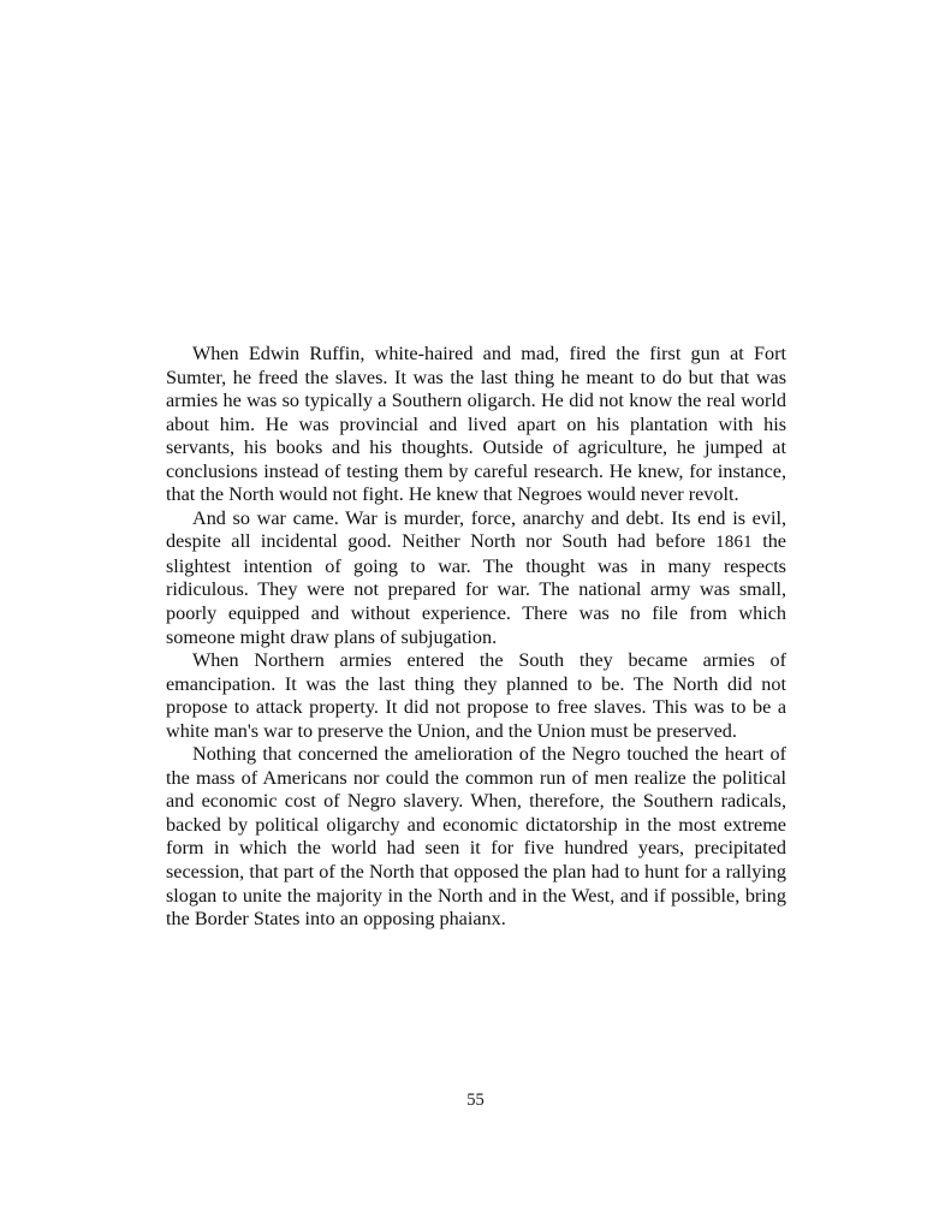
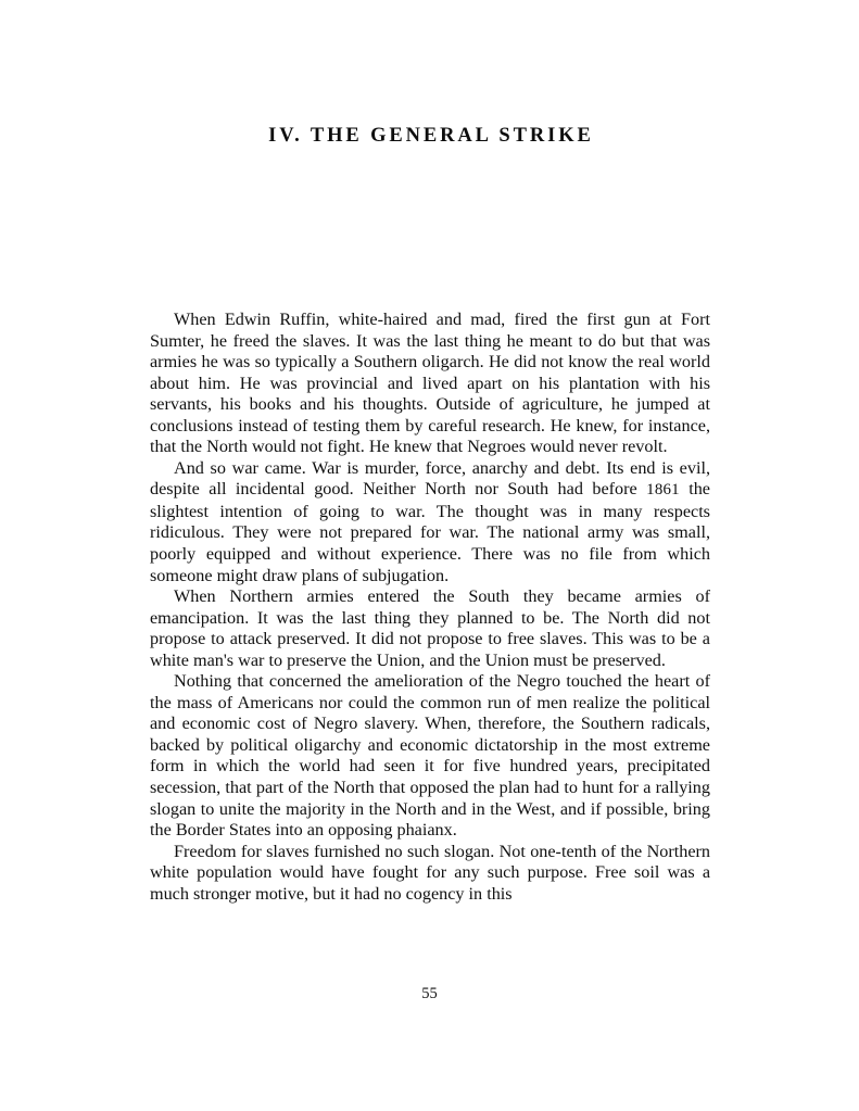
+ IV. THE GENERAL STRIKE
  When Edwin Ruffin, white-haired and mad, fired the first gun at Fort Sumter, he freed the slaves. It was the last thing he meant to do but that was armies he was so typically a Southern oligarch. He did not know the real world about him. He was provincial and lived apart on his plantation with his servants, his books and his thoughts. Outside of agriculture, he jumped at conclusions instead of testing them by careful research. He knew, for instance, that the North would not fight. He knew that Negroes would never revolt.
  And so war came. War is murder, force, anarchy and debt. Its end is evil, despite all incidental good. Neither North nor South had before 1861 the slightest intention of going to war. The thought was in many respects ridiculous. They were not prepared for war. The national army was small, poorly equipped and without experience. There was no file from which someone might draw plans of sub­jugation.
- When Northern armies entered the South they became armies of emancipation. It was the last thing they planned to be. The North did not propose to attack property. It did not propose to free slaves. This was to be a white man's war to preserve the Union, and the Union must be preserved.
+ When Northern armies entered the South they became armies of emancipation. It was the last thing they planned to be. The North did not propose to attack preserved. It did not propose to free slaves. This was to be a white man's war to preserve the Union, and the Union must be preserved.
  Nothing that concerned the amelioration of the Negro touched the heart of the mass of Americans nor could the common run of men realize the political and economic cost of Negro slavery. When, there­fore, the Southern radicals, backed by political oligarchy and economic dictatorship in the most extreme form in which the world had seen it for five hundred years, precipitated secession, that part of the North that opposed the plan had to hunt for a rallying slogan to unite the majority in the North and in the West, and if possible, bring the Border States into an opposing phaianx.
+ Freedom for slaves furnished no such slogan. Not one-tenth of the Northern white population would have fought for any such purpose. Free soil was a much stronger motive, but it had no cogency in this
  55
